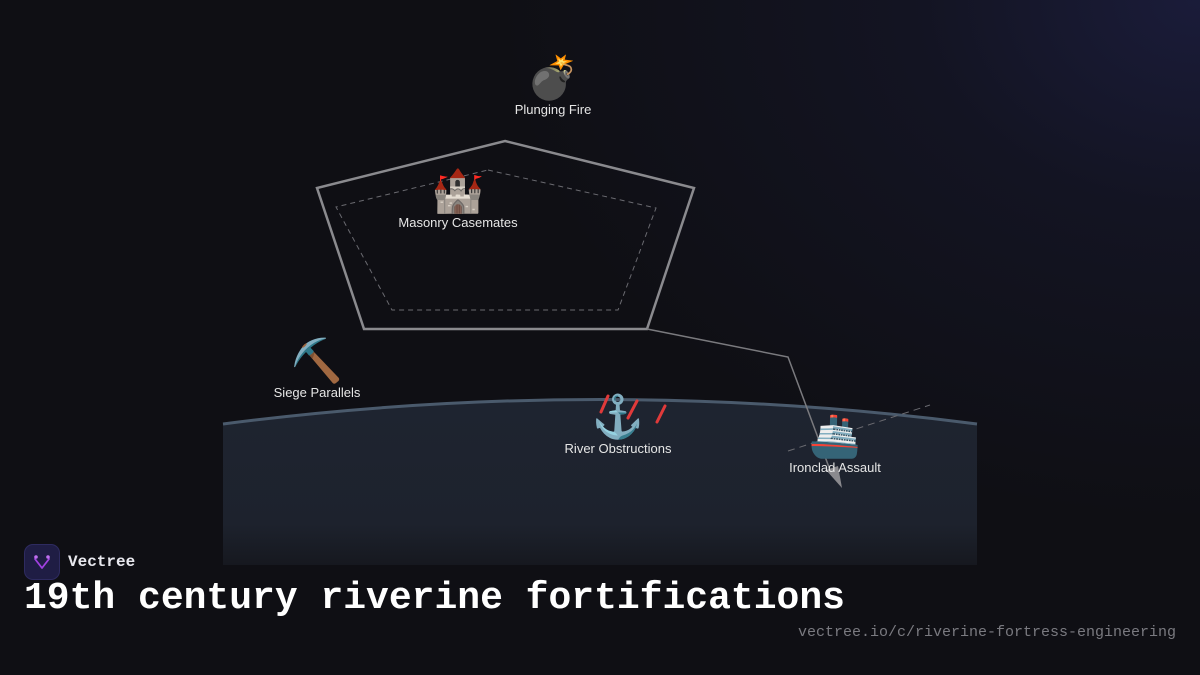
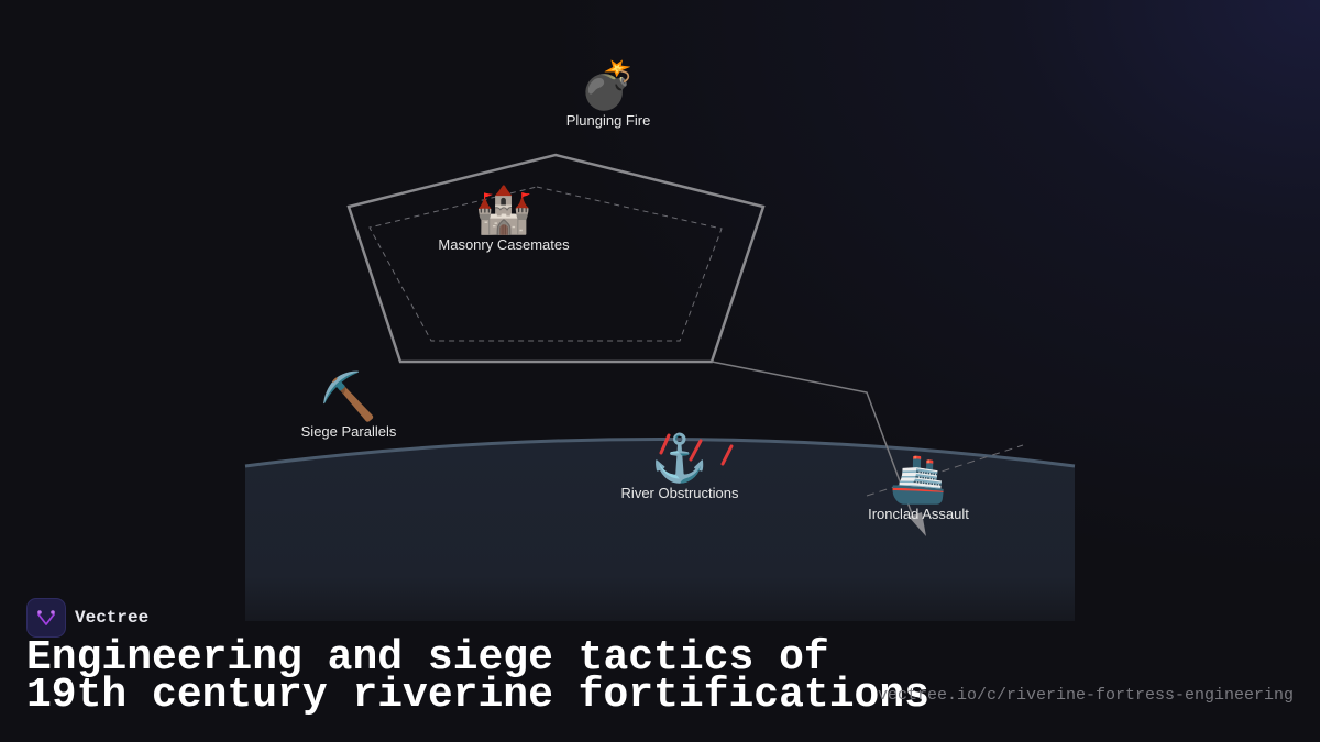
  💣
  Plunging Fire
  🏰
  Masonry Casemates
  ⛏️
  Siege Parallels
  ⚓
  River Obstructions
  🚢
  Ironclad Assault
  Vectree
+ Engineering and siege tactics of
  19th century riverine fortifications
  vectree.io/c/riverine-fortress-engineering
